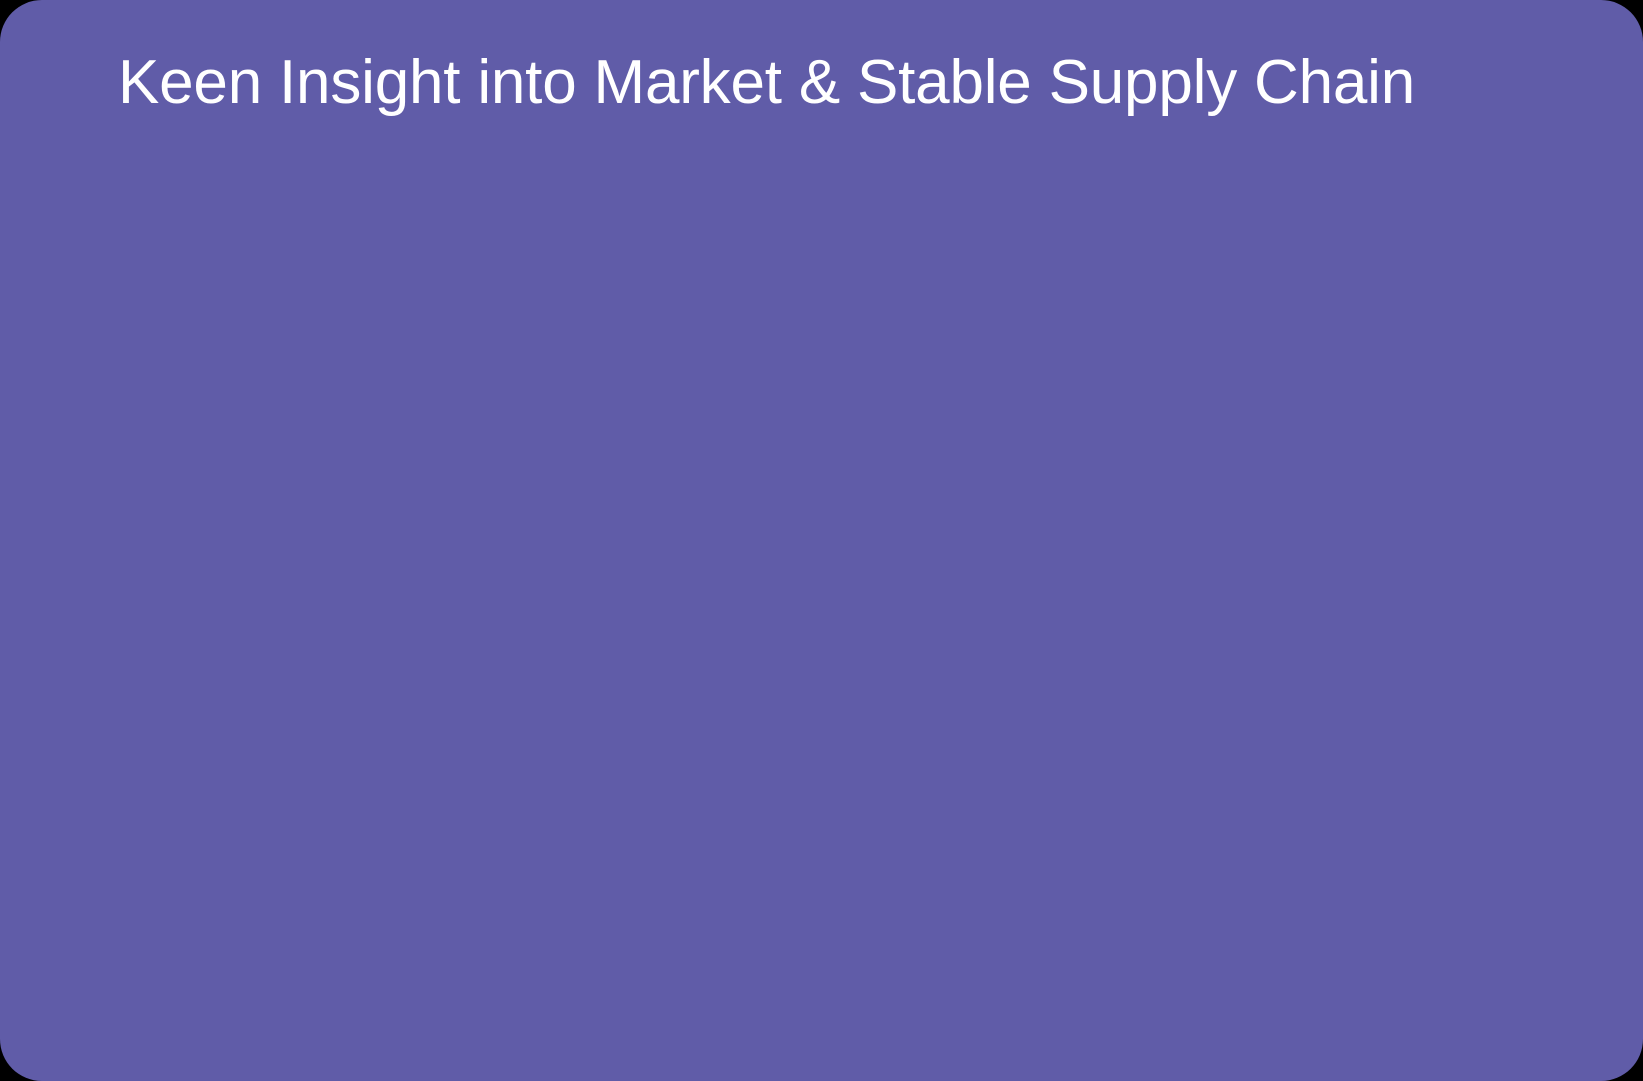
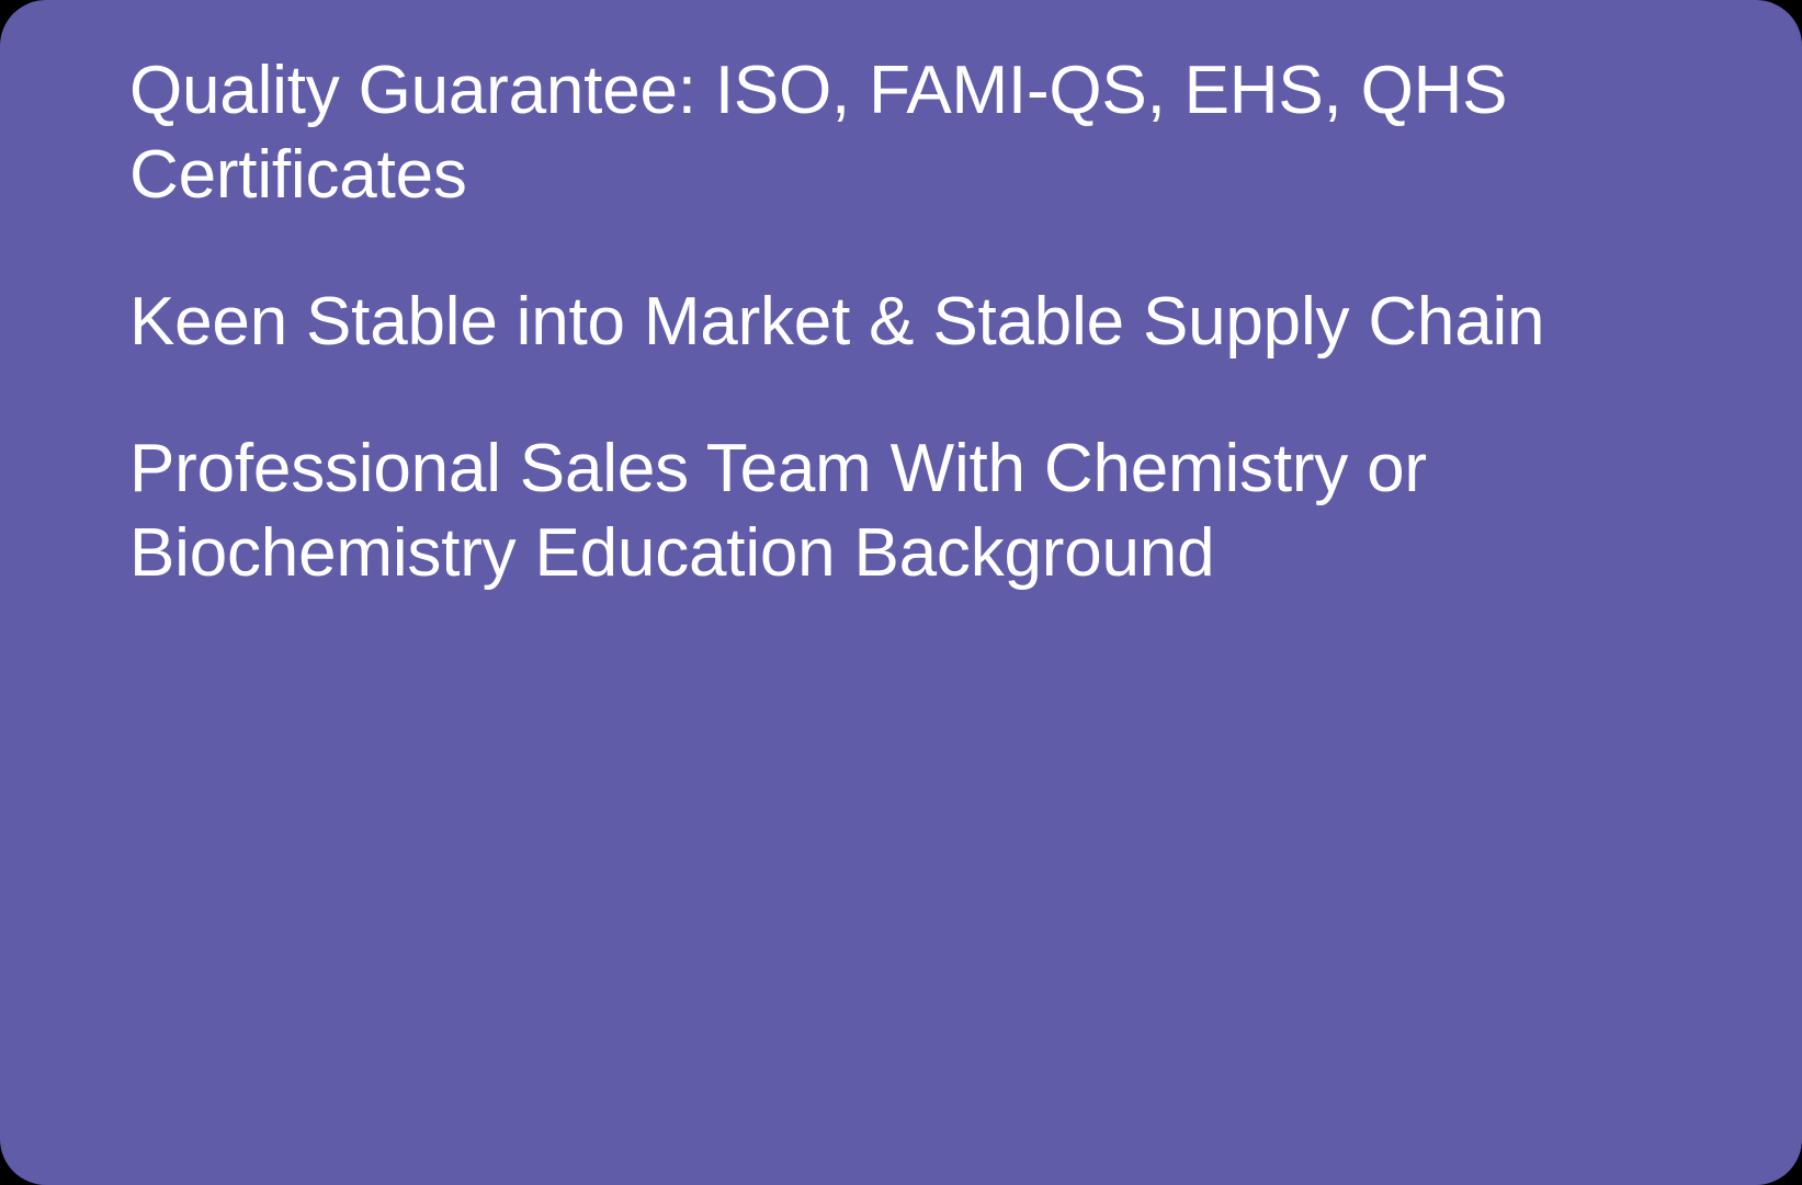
+ Quality Guarantee: ISO, FAMI-QS, EHS, QHS
+ Certificates
- Keen Insight into Market & Stable Supply Chain
+ Keen Stable into Market & Stable Supply Chain
+ Professional Sales Team With Chemistry or
+ Biochemistry Education Background
